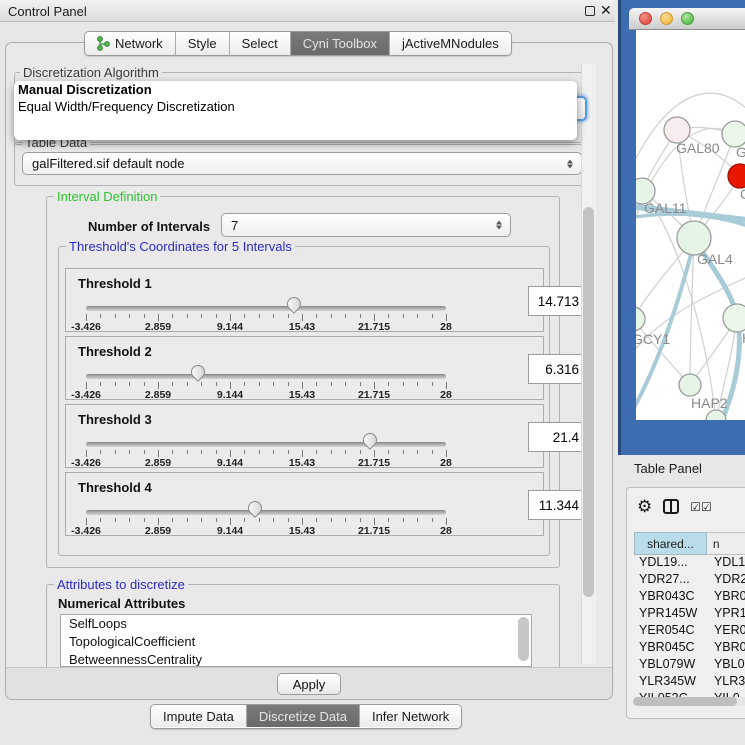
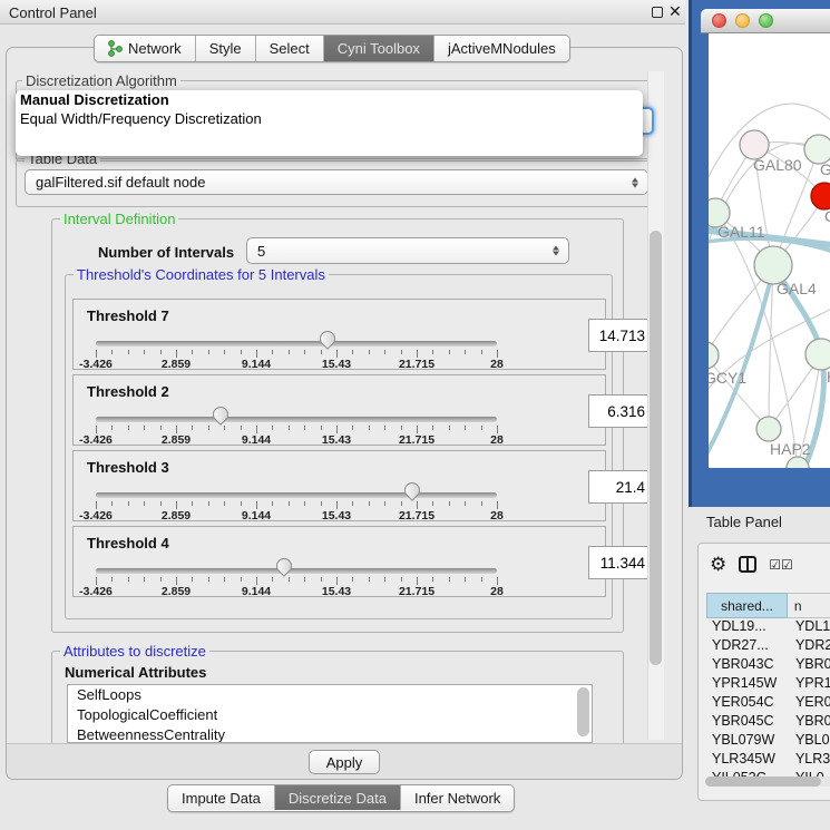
  Control Panel
  ✕
  Network
  Style
  Select
  Cyni Toolbox
  jActiveMNodules
  Discretization Algorithm
  Manual Discretization
  Equal Width/Frequency Discretization
  Table Data
  galFiltered.sif default node
  Interval Definition
  Number of Intervals
- 7
+ 5
  Threshold's Coordinates for 5 Intervals
- Threshold 1
+ Threshold 7
  -3.426
  2.859
  9.144
  15.43
  21.715
  28
  14.713
  Threshold 2
  -3.426
  2.859
  9.144
  15.43
  21.715
  28
  6.316
  Threshold 3
  -3.426
  2.859
  9.144
  15.43
  21.715
  28
  21.4
  Threshold 4
  -3.426
  2.859
  9.144
  15.43
  21.715
  28
  11.344
  Attributes to discretize
  Numerical Attributes
  SelfLoops
  TopologicalCoefficient
  BetweennessCentrality
  Apply
  Impute Data
  Discretize Data
  Infer Network
  GAL80
  GAL11
  GAL4
  GCY1
  HAP2
  Table Panel
  ⚙
  ☑☑
  shared...
  n
  YDL19...
  YDL1
  YDR27...
  YDR2
  YBR043C
  YBR0
  YPR145W
  YPR1
  YER054C
  YER0
  YBR045C
  YBR0
  YBL079W
  YBL0
  YLR345W
  YLR3
